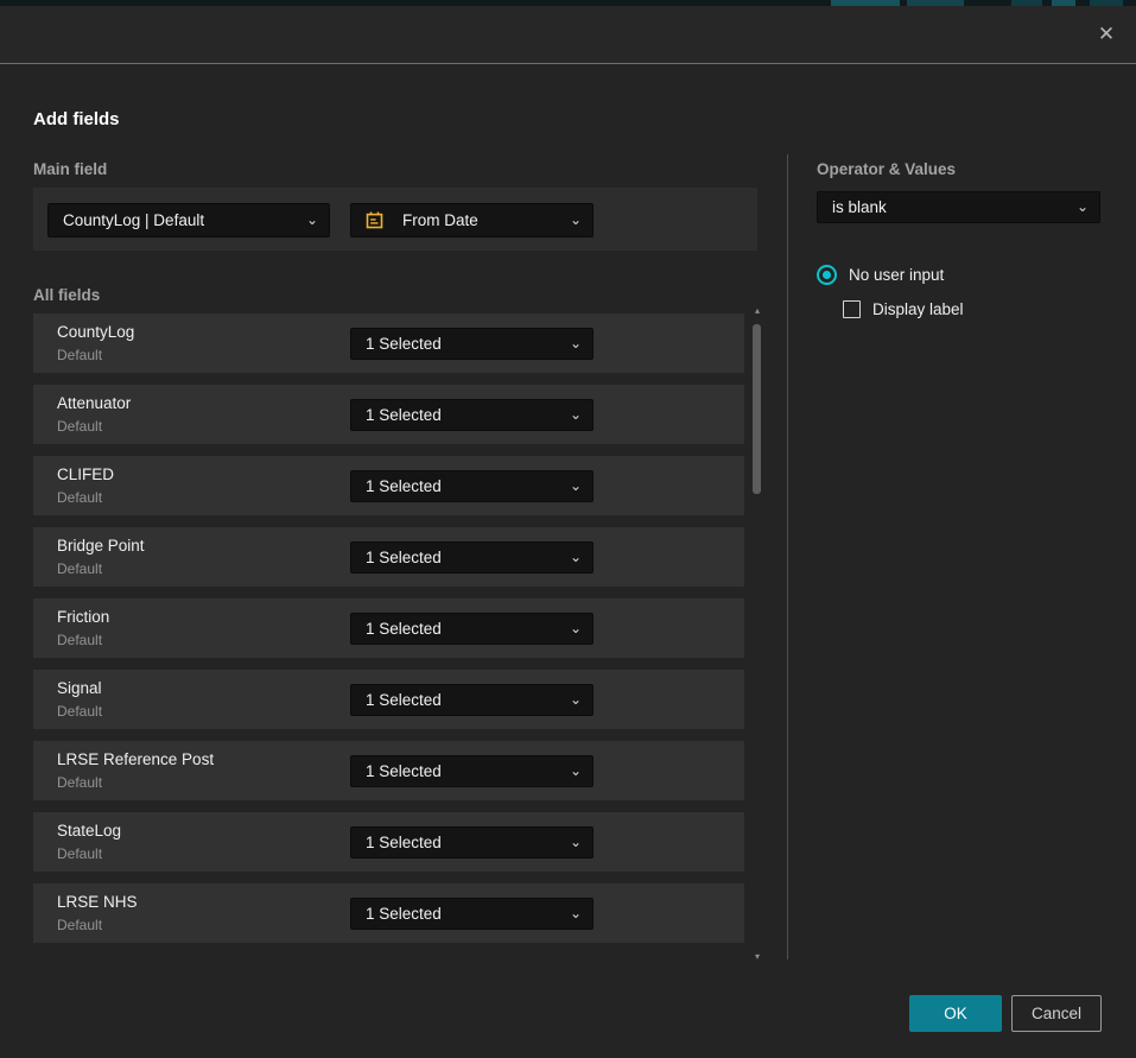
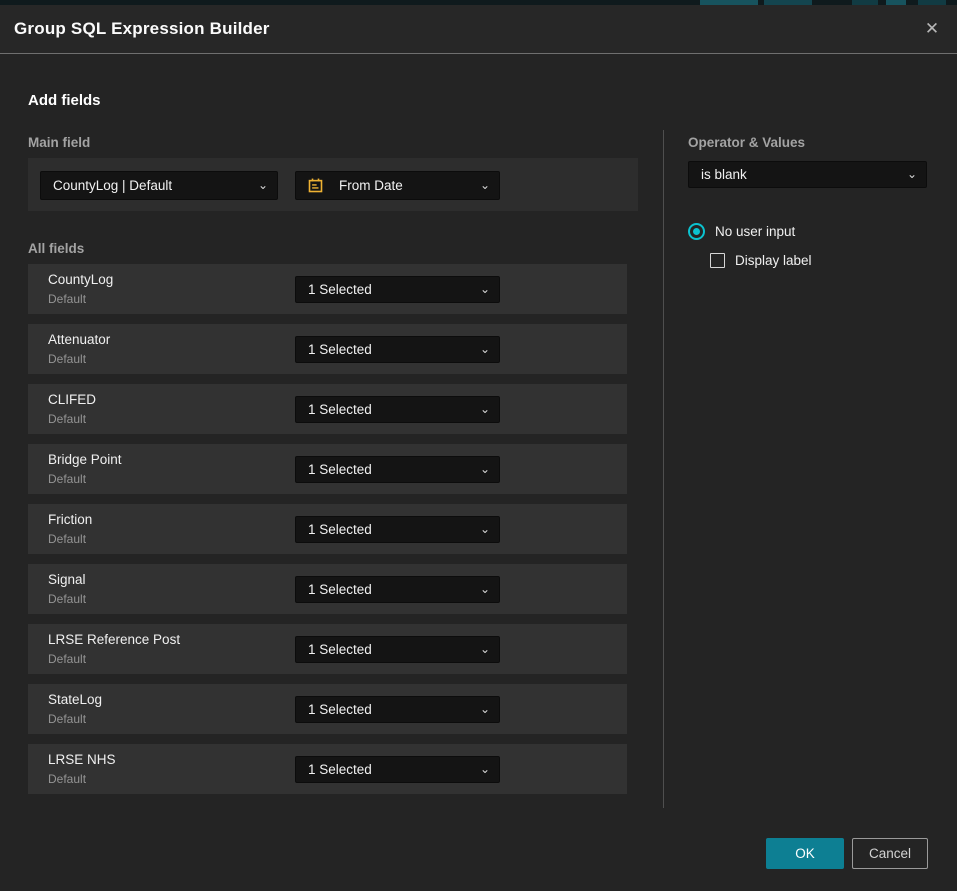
+ Group SQL Expression Builder
  ✕
  Add fields
  Main field
  CountyLog | Default
  ⌄
  From Date
  ⌄
  All fields
  CountyLog
  Default
  1 Selected
  ⌄
  Attenuator
  Default
  1 Selected
  ⌄
  CLIFED
  Default
  1 Selected
  ⌄
  Bridge Point
  Default
  1 Selected
  ⌄
  Friction
  Default
  1 Selected
  ⌄
  Signal
  Default
  1 Selected
  ⌄
  LRSE Reference Post
  Default
  1 Selected
  ⌄
  StateLog
  Default
  1 Selected
  ⌄
  LRSE NHS
  Default
  1 Selected
  ⌄
- ▴
- ▾
  Operator & Values
  is blank
  ⌄
  No user input
  Display label
  OK
  Cancel
